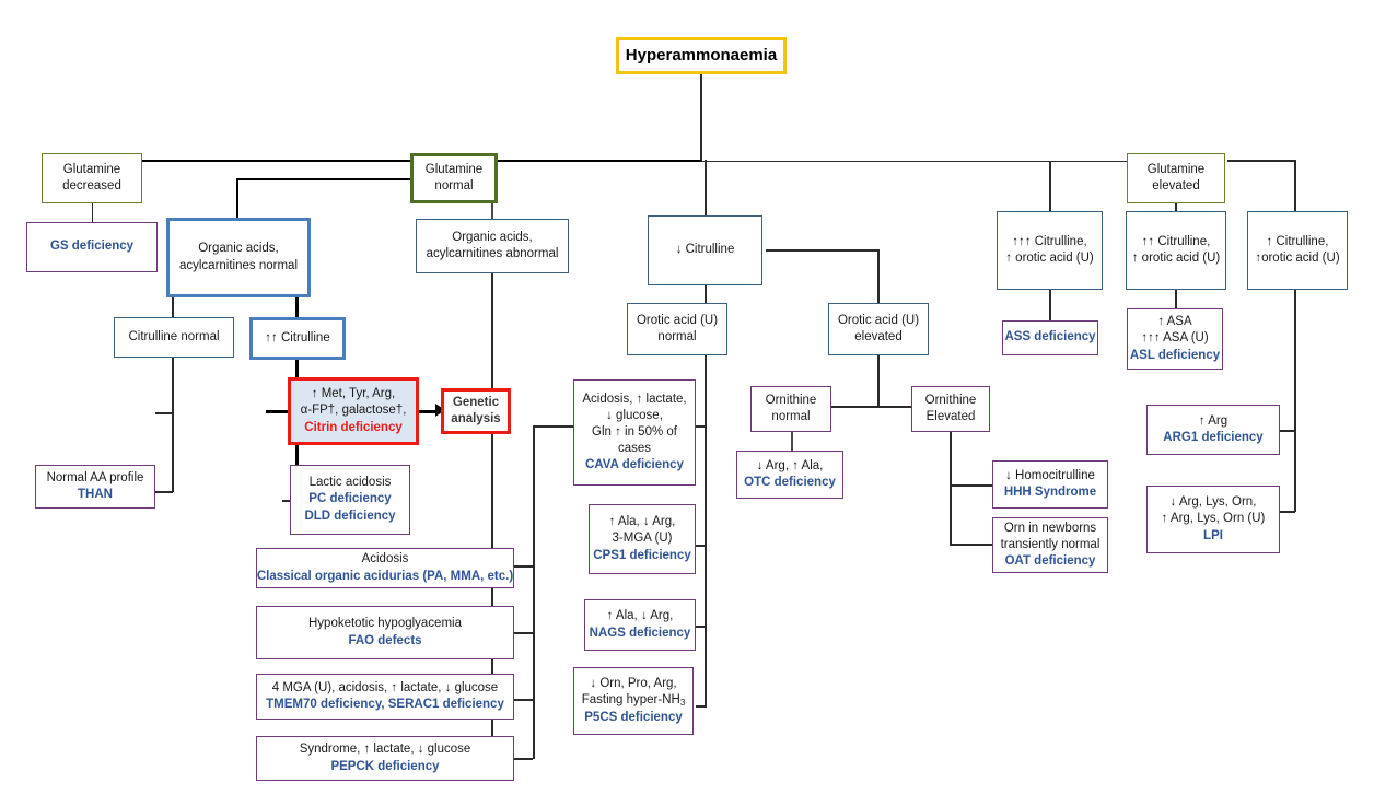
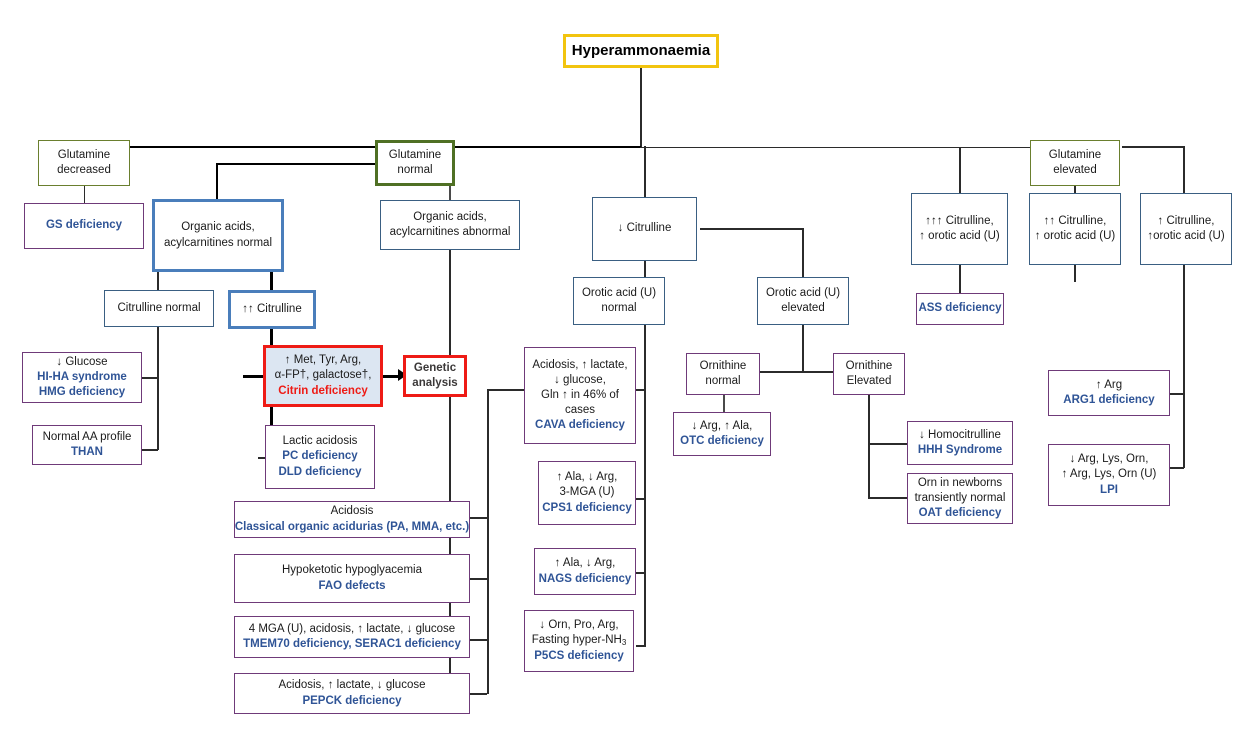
  Hyperammonaemia
  Glutamine
  decreased
  GS deficiency
  Glutamine
  normal
  Organic acids,
  acylcarnitines normal
  Organic acids,
  acylcarnitines abnormal
  Citrulline normal
  ↑↑ Citrulline
+ ↓ Glucose
+ HI-HA syndrome
+ HMG deficiency
  Normal AA profile
  THAN
  ↑ Met, Tyr, Arg,
  α-FP†, galactose†,
  Citrin deficiency
  Genetic
  analysis
  Lactic acidosis
  PC deficiency
  DLD deficiency
  Acidosis
  Classical organic acidurias (PA, MMA, etc.)
  Hypoketotic hypoglyacemia
  FAO defects
  4 MGA (U), acidosis, ↑ lactate, ↓ glucose
  TMEM70 deficiency, SERAC1 deficiency
- Syndrome, ↑ lactate, ↓ glucose
+ Acidosis, ↑ lactate, ↓ glucose
  PEPCK deficiency
  ↓ Citrulline
  Orotic acid (U)
  normal
  Orotic acid (U)
  elevated
  Acidosis, ↑ lactate,
  ↓ glucose,
- Gln ↑ in 50% of
+ Gln ↑ in 46% of
  cases
  CAVA deficiency
  ↑ Ala, ↓ Arg,
  3-MGA (U)
  CPS1 deficiency
  ↑ Ala, ↓ Arg,
  NAGS deficiency
  ↓ Orn, Pro, Arg,
  Fasting hyper-NH3
  P5CS deficiency
  Ornithine
  normal
  Ornithine
  Elevated
  ↓ Arg, ↑ Ala,
  OTC deficiency
  ↓ Homocitrulline
  HHH Syndrome
  Orn in newborns
  transiently normal
  OAT deficiency
  Glutamine
  elevated
  ↑↑↑ Citrulline,
  ↑ orotic acid (U)
  ASS deficiency
  ↑↑ Citrulline,
  ↑ orotic acid (U)
- ↑ ASA
- ↑↑↑ ASA (U)
- ASL deficiency
  ↑ Citrulline,
  ↑orotic acid (U)
  ↑ Arg
  ARG1 deficiency
  ↓ Arg, Lys, Orn,
  ↑ Arg, Lys, Orn (U)
  LPI
